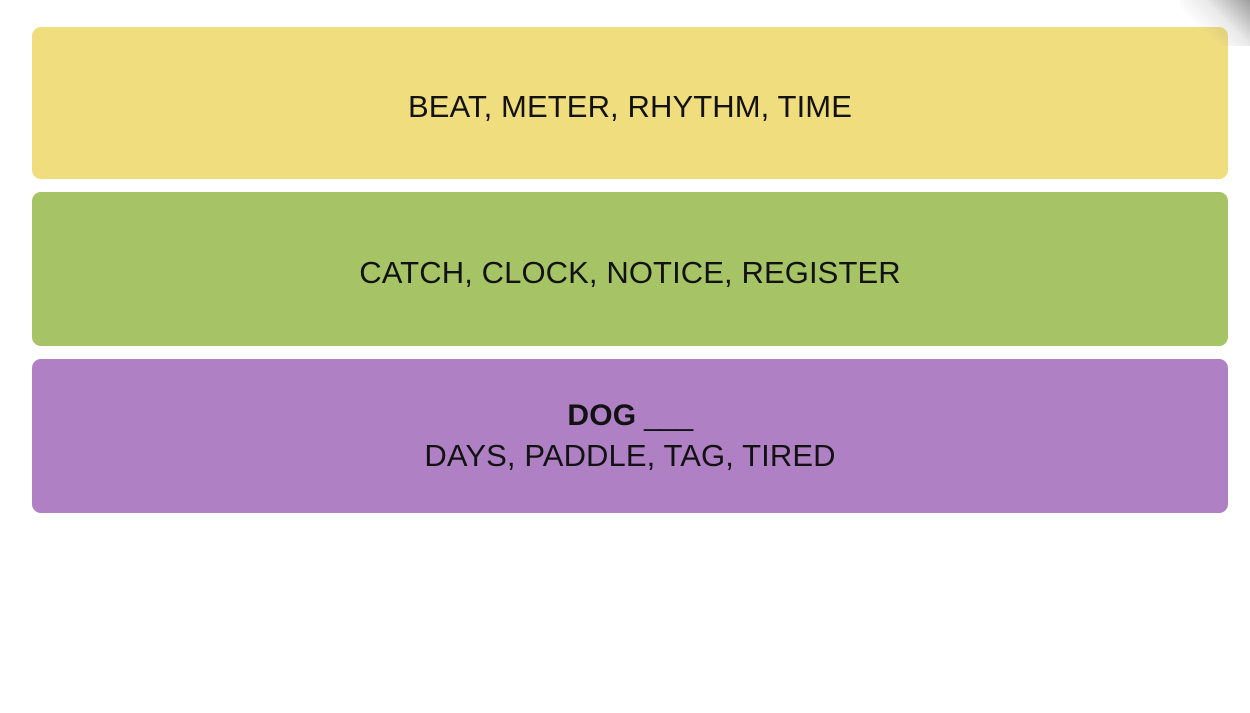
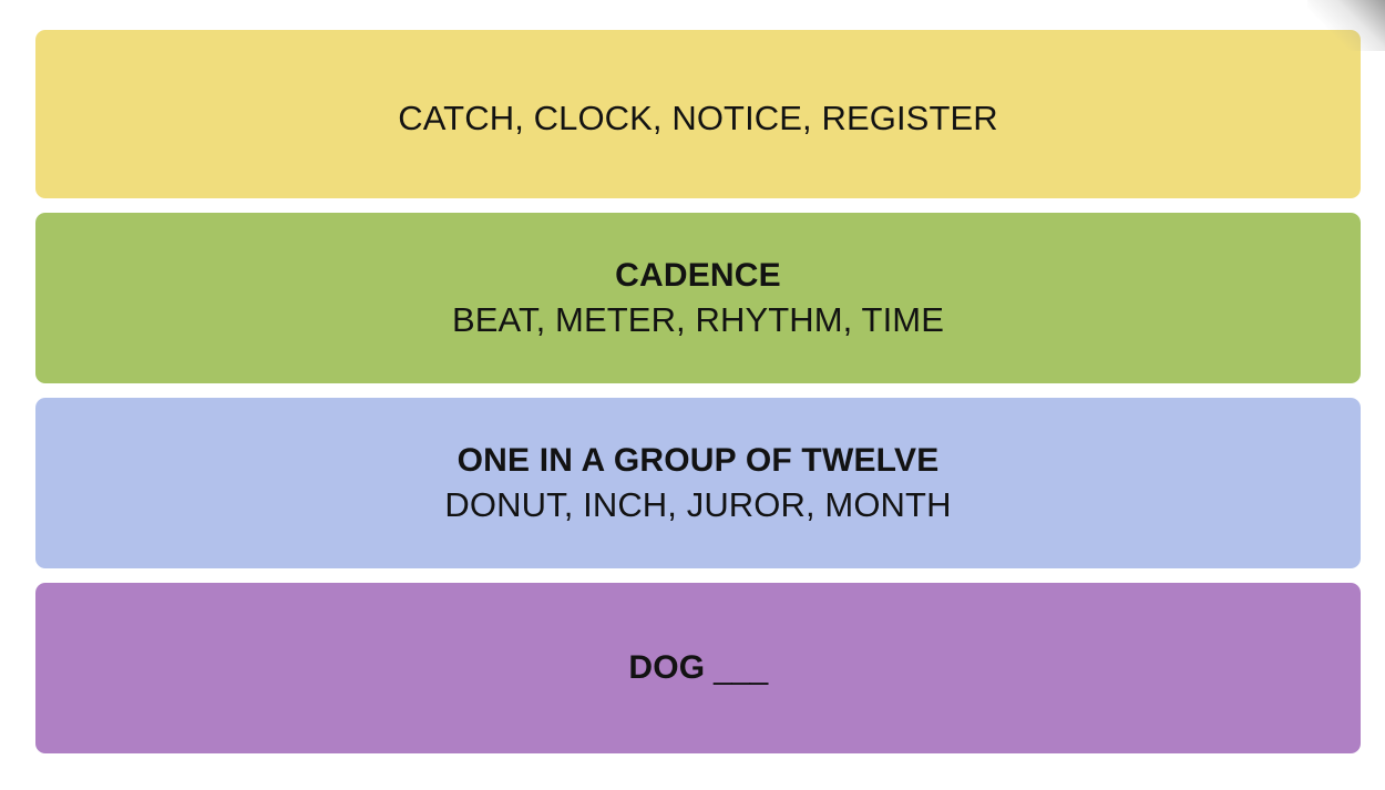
- BEAT, METER, RHYTHM, TIME
+ CATCH, CLOCK, NOTICE, REGISTER
+ CADENCE
- CATCH, CLOCK, NOTICE, REGISTER
+ BEAT, METER, RHYTHM, TIME
+ ONE IN A GROUP OF TWELVE
+ DONUT, INCH, JUROR, MONTH
  DOG ___
- DAYS, PADDLE, TAG, TIRED
